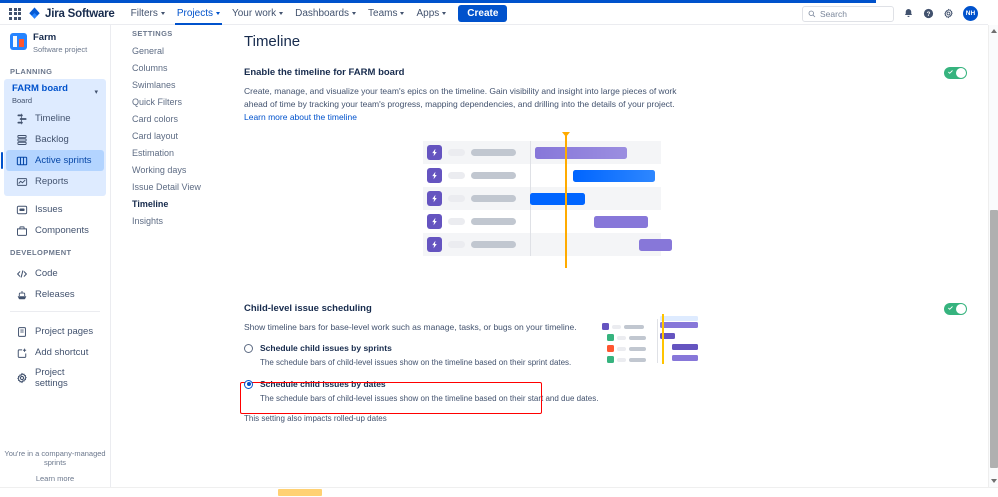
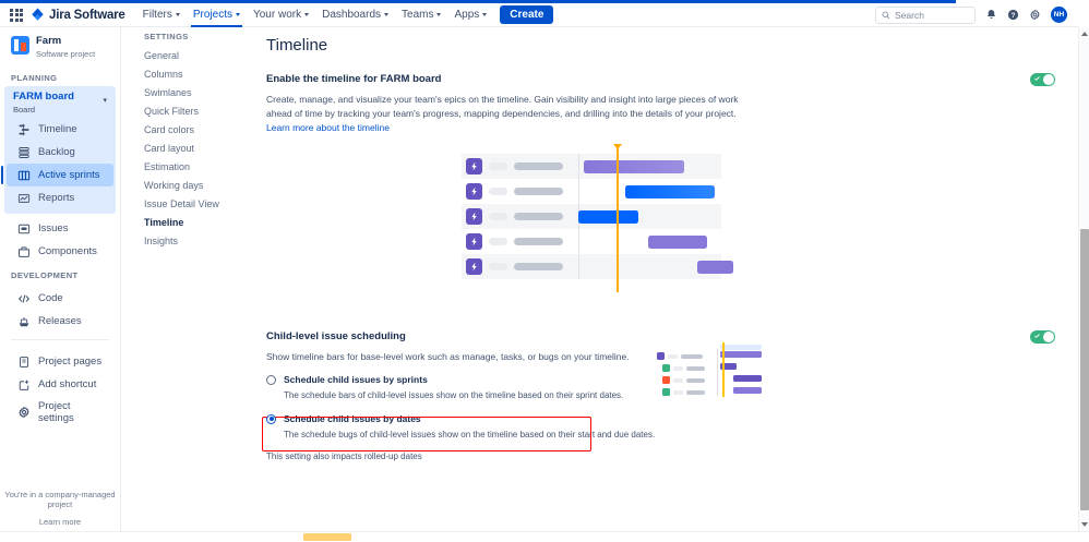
  Jira Software
  Filters
  Projects
  Your work
  Dashboards
  Teams
  Apps
  Create
  Search
  Farm
  Software project
  PLANNING
  FARM board
  Board
  Timeline
  Backlog
  Active sprints
  Reports
  Issues
  Components
  DEVELOPMENT
  Code
  Releases
  Project pages
  Add shortcut
  Project settings
- You're in a company-managed sprints
+ You're in a company-managed project
  Learn more
  SETTINGS
  General
  Columns
  Swimlanes
  Quick Filters
  Card colors
  Card layout
  Estimation
  Working days
  Issue Detail View
  Timeline
  Insights
  Timeline
  Enable the timeline for FARM board
  Create, manage, and visualize your team's epics on the timeline. Gain visibility and insight into large pieces of work ahead of time by tracking your team's progress, mapping dependencies, and drilling into the details of your project. Learn more about the timeline
  Child-level issue scheduling
  Show timeline bars for base-level work such as manage, tasks, or bugs on your timeline.
  Schedule child issues by sprints
  The schedule bars of child-level issues show on the timeline based on their sprint dates.
  Schedule child issues by dates
- The schedule bars of child-level issues show on the timeline based on their start and due dates.
+ The schedule bugs of child-level issues show on the timeline based on their start and due dates.
  This setting also impacts rolled-up dates
